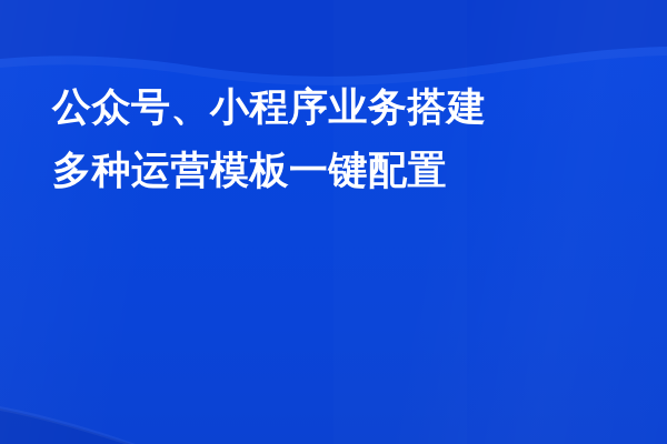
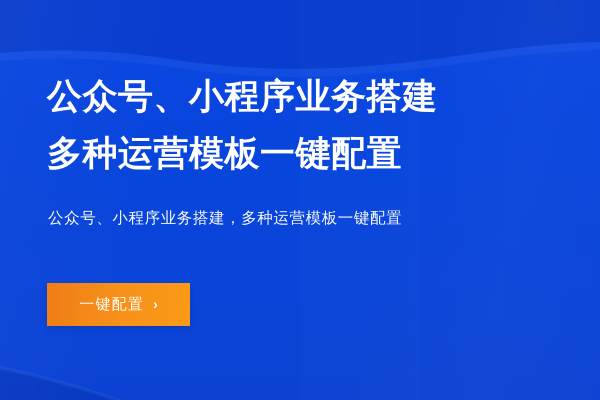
  公众号、小程序业务搭建
  多种运营模板一键配置
+ 公众号、小程序业务搭建，多种运营模板一键配置
+ 一键配置
+ ›
